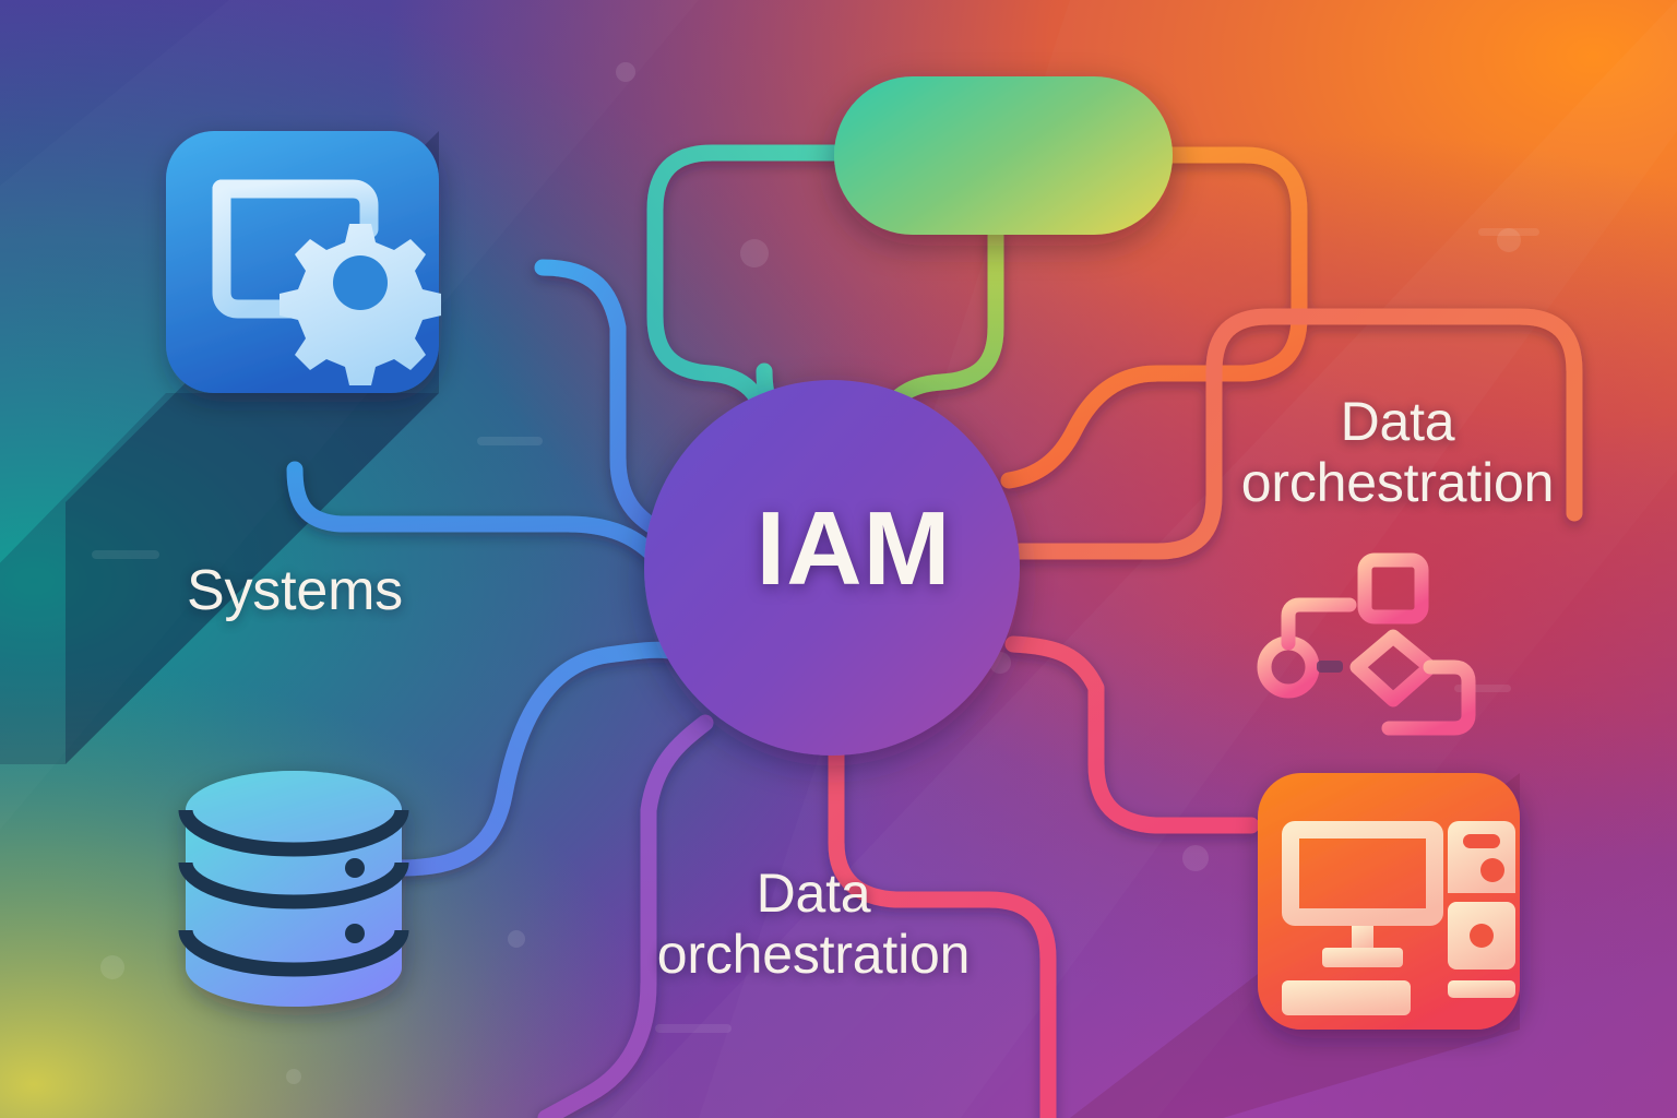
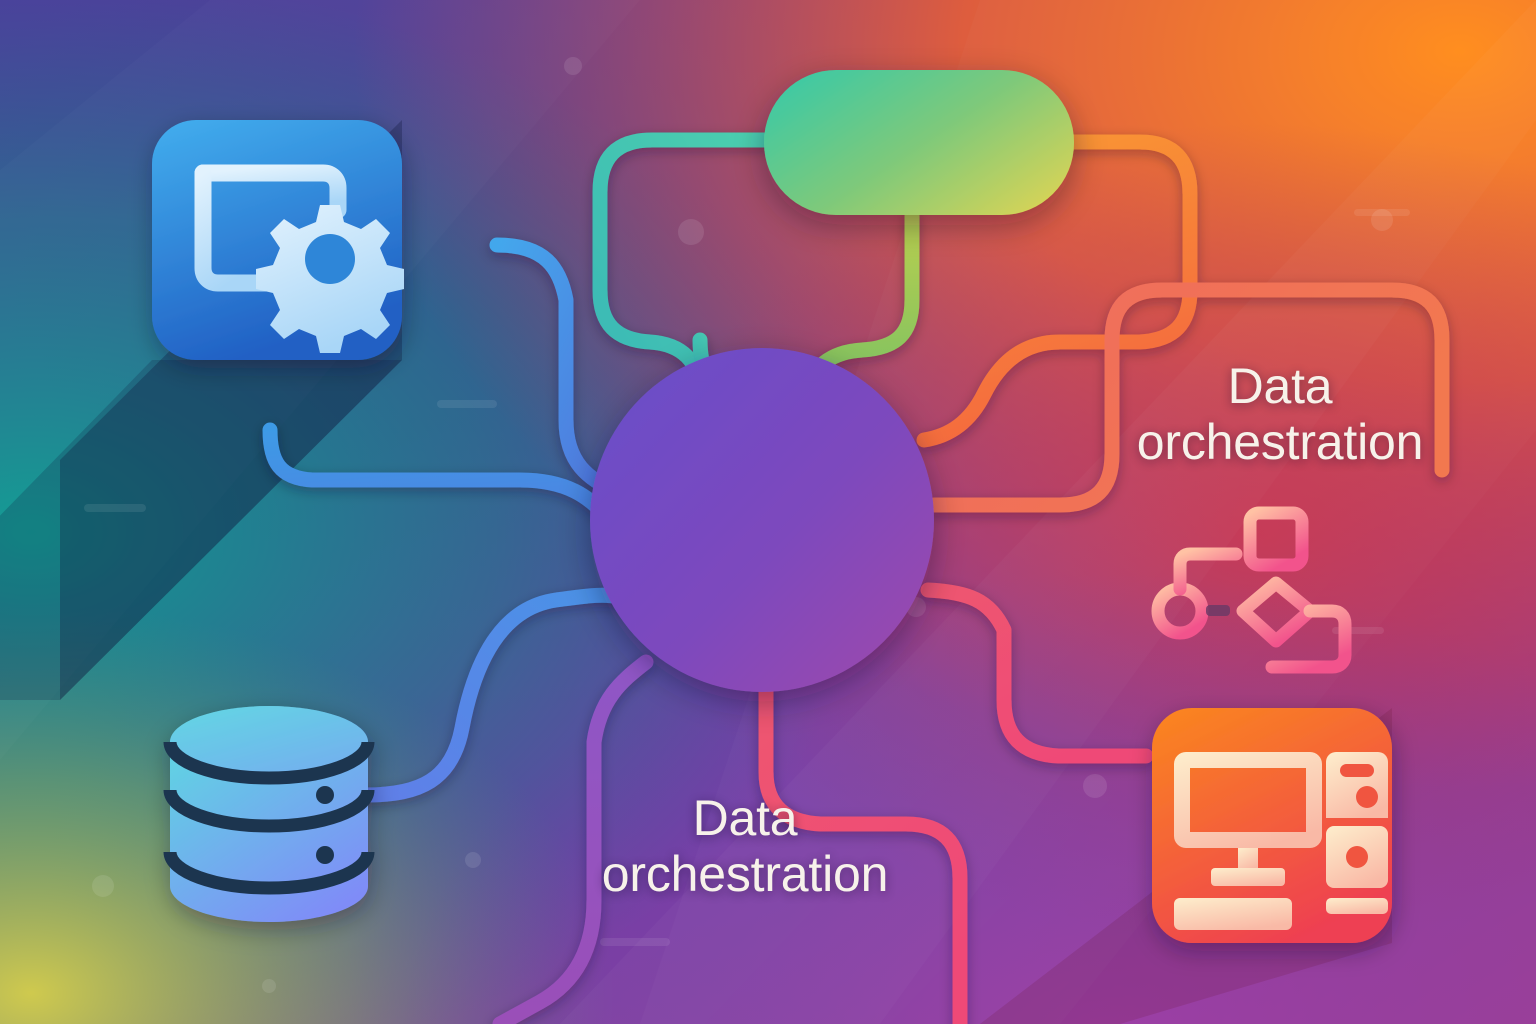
- IAM
- Systems
  Data
  orchestration
  Data
  orchestration
